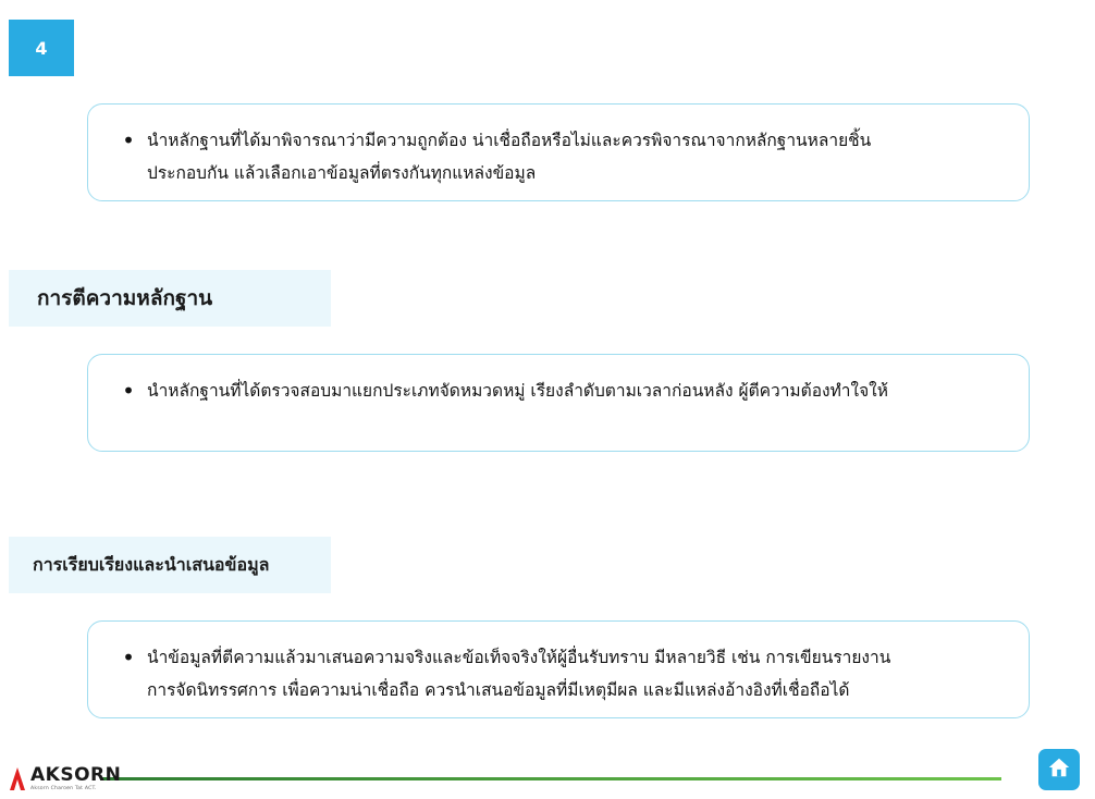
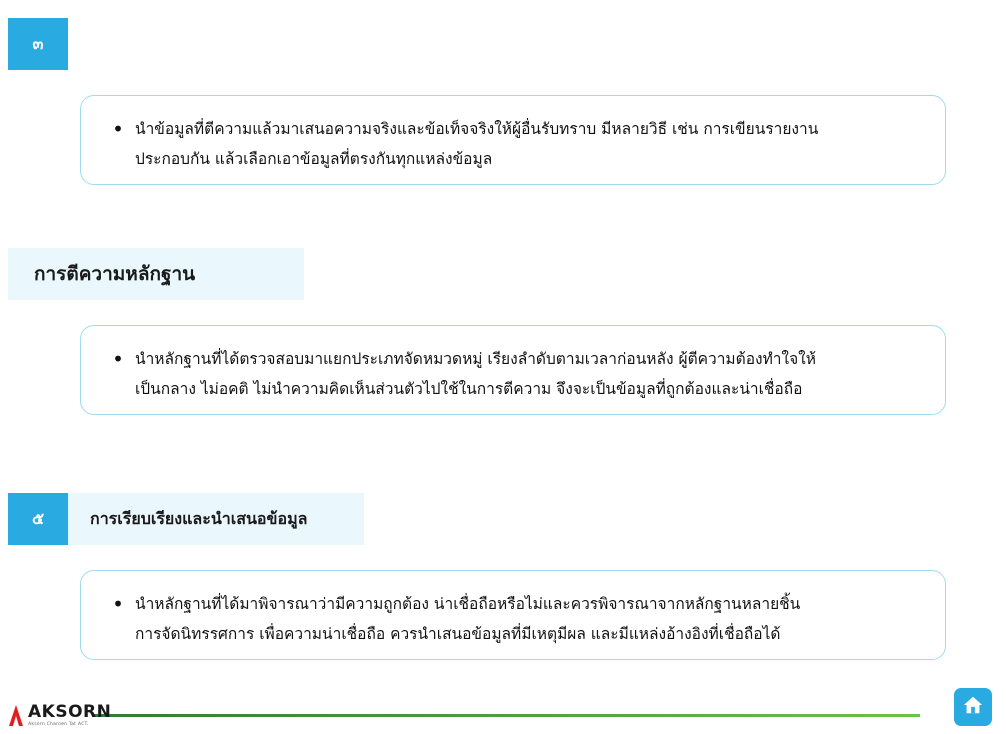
- 4
+ ๓
  •
- นำหลักฐานที่ได้มาพิจารณาว่ามีความถูกต้อง น่าเชื่อถือหรือไม่และควรพิจารณาจากหลักฐานหลายชิ้น
+ นำข้อมูลที่ตีความแล้วมาเสนอความจริงและข้อเท็จจริงให้ผู้อื่นรับทราบ มีหลายวิธี เช่น การเขียนรายงาน
  ประกอบกัน แล้วเลือกเอาข้อมูลที่ตรงกันทุกแหล่งข้อมูล
  การตีความหลักฐาน
  •
  นำหลักฐานที่ได้ตรวจสอบมาแยกประเภทจัดหมวดหมู่ เรียงลำดับตามเวลาก่อนหลัง ผู้ตีความต้องทำใจให้
+ เป็นกลาง ไม่อคติ ไม่นำความคิดเห็นส่วนตัวไปใช้ในการตีความ จึงจะเป็นข้อมูลที่ถูกต้องและน่าเชื่อถือ
+ ๕
  การเรียบเรียงและนำเสนอข้อมูล
  •
- นำข้อมูลที่ตีความแล้วมาเสนอความจริงและข้อเท็จจริงให้ผู้อื่นรับทราบ มีหลายวิธี เช่น การเขียนรายงาน
+ นำหลักฐานที่ได้มาพิจารณาว่ามีความถูกต้อง น่าเชื่อถือหรือไม่และควรพิจารณาจากหลักฐานหลายชิ้น
  การจัดนิทรรศการ เพื่อความน่าเชื่อถือ ควรนำเสนอข้อมูลที่มีเหตุมีผล และมีแหล่งอ้างอิงที่เชื่อถือได้
  AKSORN
